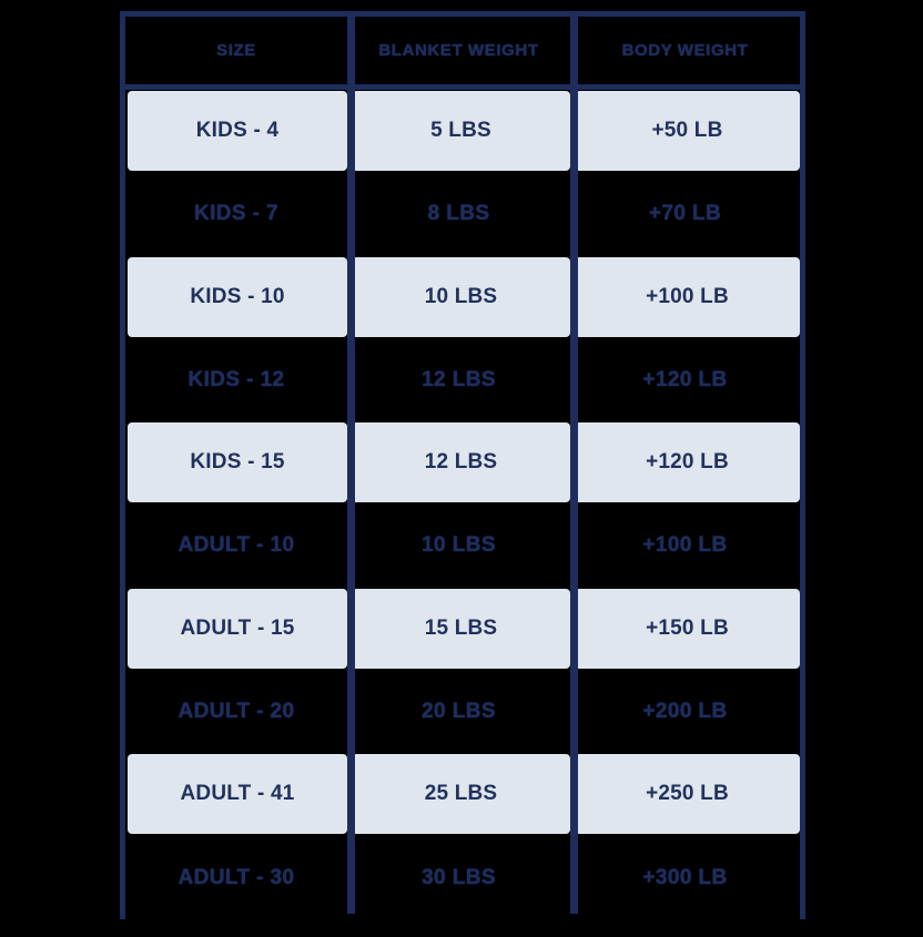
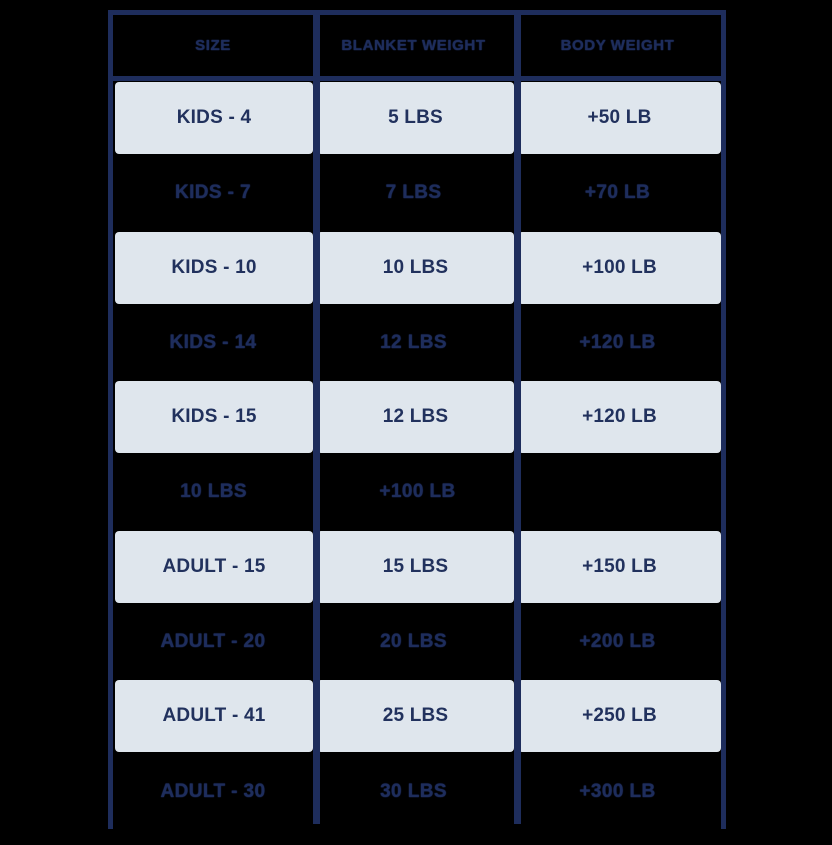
  SIZE
  BLANKET WEIGHT
  BODY WEIGHT
  KIDS - 4
  5 LBS
  +50 LB
  KIDS - 7
- 8 LBS
+ 7 LBS
  +70 LB
  KIDS - 10
  10 LBS
  +100 LB
- KIDS - 12
+ KIDS - 14
  12 LBS
  +120 LB
  KIDS - 15
  12 LBS
  +120 LB
- ADULT - 10
  10 LBS
  +100 LB
  ADULT - 15
  15 LBS
  +150 LB
  ADULT - 20
  20 LBS
  +200 LB
  ADULT - 41
  25 LBS
  +250 LB
  ADULT - 30
  30 LBS
  +300 LB
